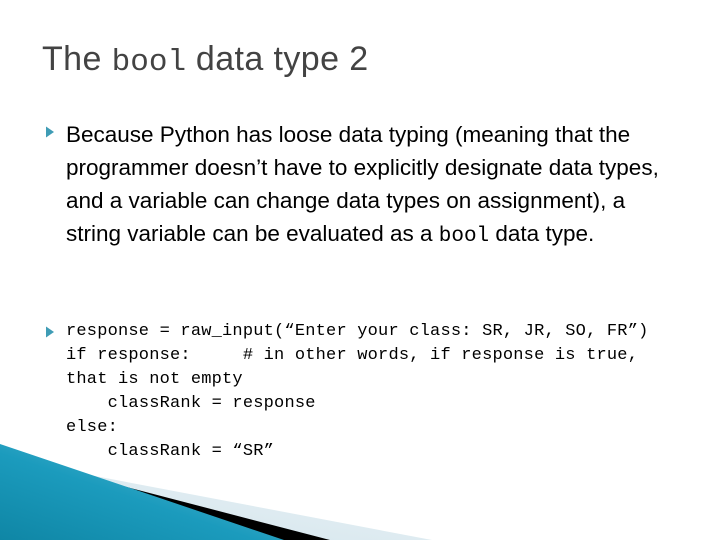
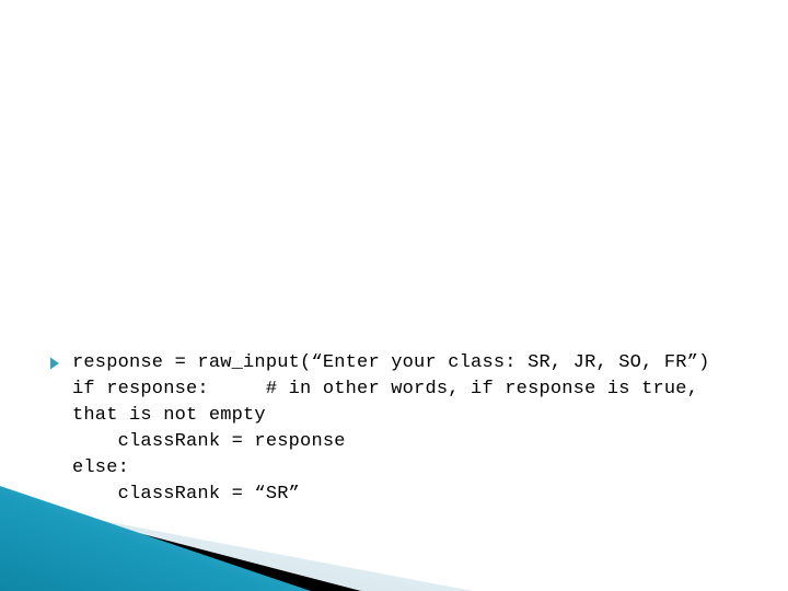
- The bool data type 2
- Because Python has loose data typing (meaning that the programmer doesn’t have to explicitly designate data types, and a variable can change data types on assignment), a string variable can be evaluated as a bool data type.
  response = raw_input(“Enter your class: SR, JR, SO, FR”)
  if response: # in other words, if response is true, that is not empty
  classRank = response
  else:
  classRank = “SR”
